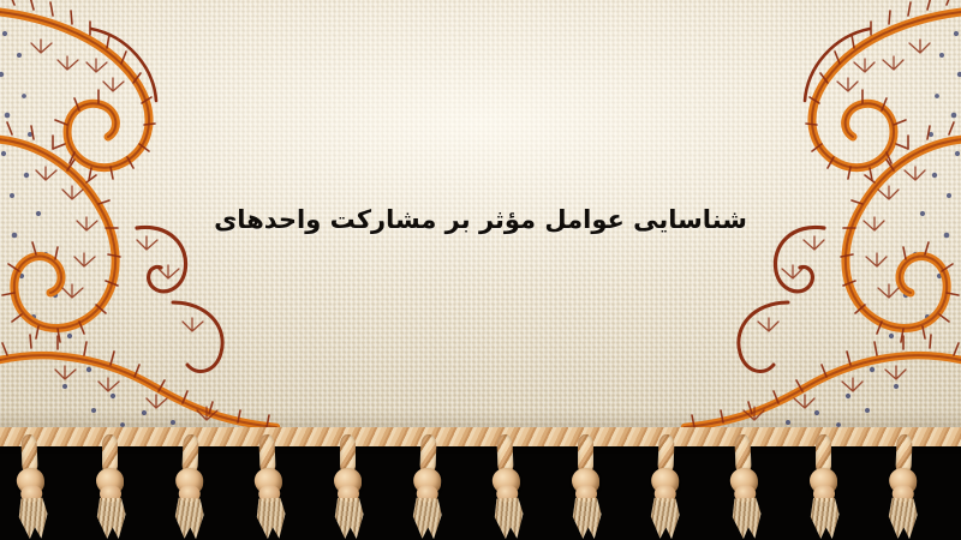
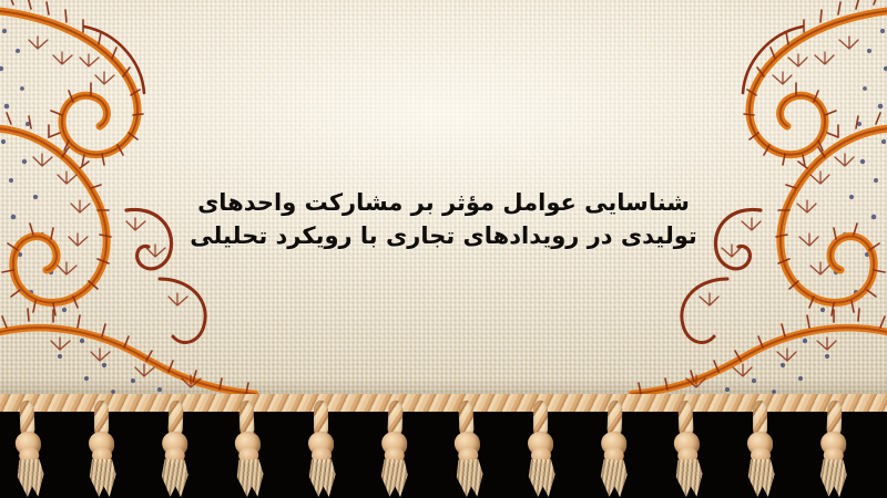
  شناسایی عوامل مؤثر بر مشارکت واحدهای
+ تولیدی در رویدادهای تجاری با رویکرد تحلیلی
